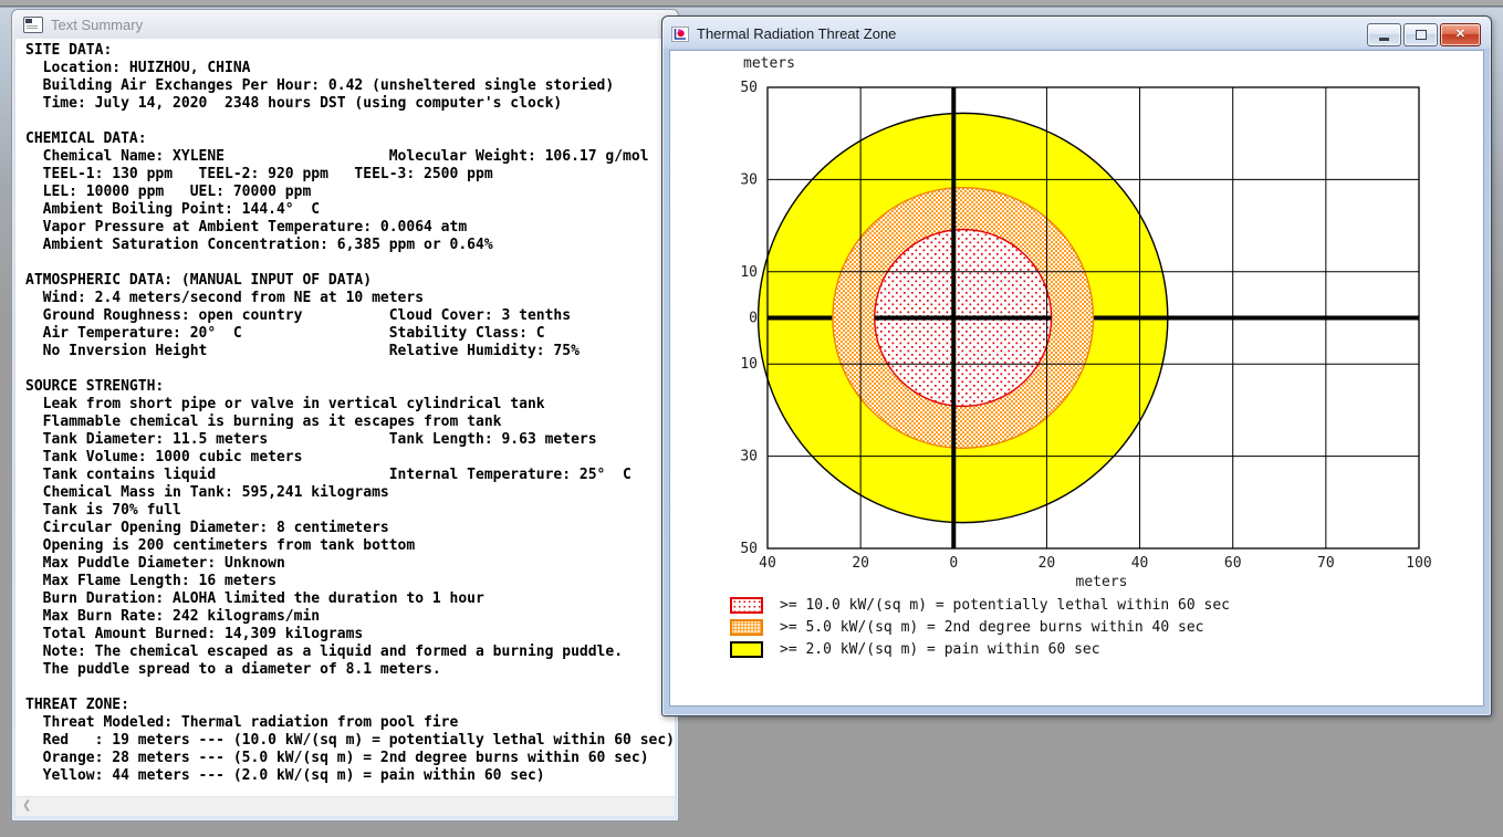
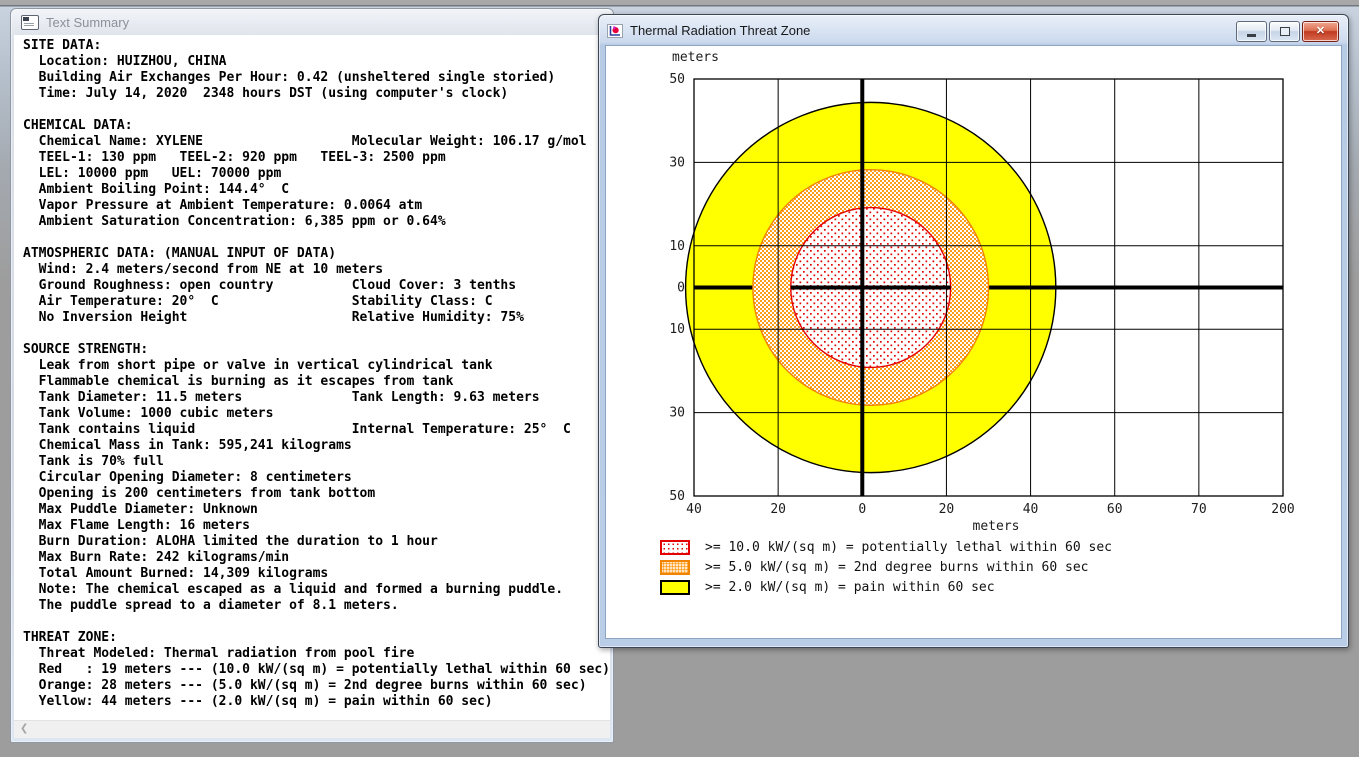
  Text Summary
  SITE DATA:
  Location: HUIZHOU, CHINA
  Building Air Exchanges Per Hour: 0.42 (unsheltered single storied)
  Time: July 14, 2020 2348 hours DST (using computer's clock)
  CHEMICAL DATA:
  Chemical Name: XYLENE Molecular Weight: 106.17 g/mol
  TEEL-1: 130 ppm TEEL-2: 920 ppm TEEL-3: 2500 ppm
  LEL: 10000 ppm UEL: 70000 ppm
  Ambient Boiling Point: 144.4° C
  Vapor Pressure at Ambient Temperature: 0.0064 atm
  Ambient Saturation Concentration: 6,385 ppm or 0.64%
  ATMOSPHERIC DATA: (MANUAL INPUT OF DATA)
  Wind: 2.4 meters/second from NE at 10 meters
  Ground Roughness: open country Cloud Cover: 3 tenths
  Air Temperature: 20° C Stability Class: C
  No Inversion Height Relative Humidity: 75%
  SOURCE STRENGTH:
  Leak from short pipe or valve in vertical cylindrical tank
  Flammable chemical is burning as it escapes from tank
  Tank Diameter: 11.5 meters Tank Length: 9.63 meters
  Tank Volume: 1000 cubic meters
  Tank contains liquid Internal Temperature: 25° C
  Chemical Mass in Tank: 595,241 kilograms
  Tank is 70% full
  Circular Opening Diameter: 8 centimeters
  Opening is 200 centimeters from tank bottom
  Max Puddle Diameter: Unknown
  Max Flame Length: 16 meters
  Burn Duration: ALOHA limited the duration to 1 hour
  Max Burn Rate: 242 kilograms/min
  Total Amount Burned: 14,309 kilograms
  Note: The chemical escaped as a liquid and formed a burning puddle.
  The puddle spread to a diameter of 8.1 meters.
  THREAT ZONE:
  Threat Modeled: Thermal radiation from pool fire
  Red : 19 meters --- (10.0 kW/(sq m) = potentially lethal within 60 sec)
  Orange: 28 meters --- (5.0 kW/(sq m) = 2nd degree burns within 60 sec)
  Yellow: 44 meters --- (2.0 kW/(sq m) = pain within 60 sec)
  ❮
  Thermal Radiation Threat Zone
  ✕
  50
  30
  10
  0
  10
  30
  50
  40
  20
  0
  20
  40
  60
  70
- 100
+ 200
  meters
  meters
  >= 10.0 kW/(sq m) = potentially lethal within 60 sec
- >= 5.0 kW/(sq m) = 2nd degree burns within 40 sec
+ >= 5.0 kW/(sq m) = 2nd degree burns within 60 sec
  >= 2.0 kW/(sq m) = pain within 60 sec
